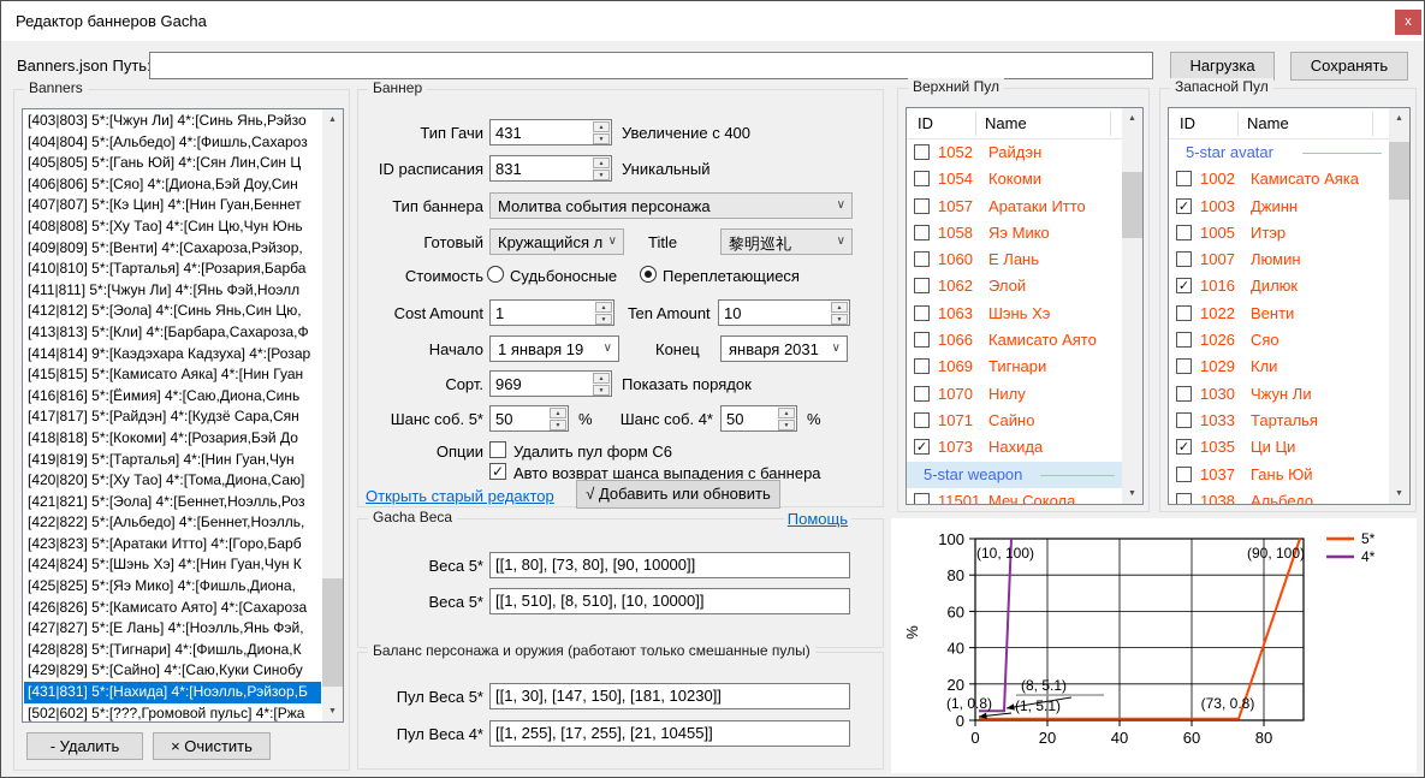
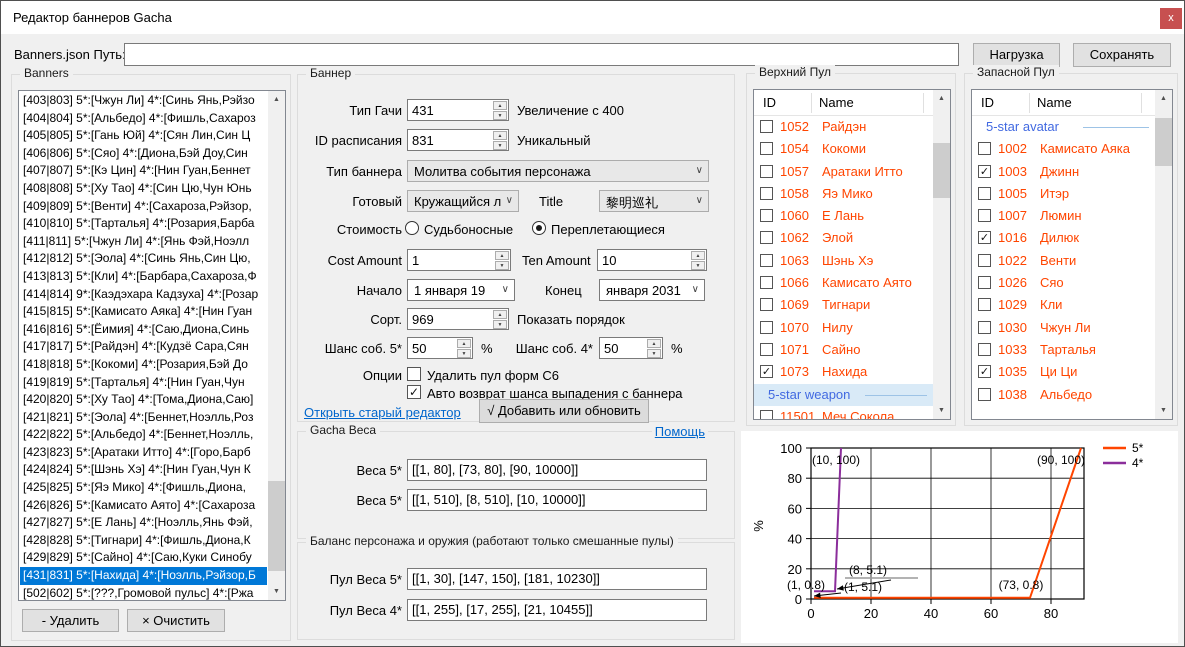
  Редактор баннеров Gacha
  x
  Banners.json Путь
  Нагрузка
  Сохранять
  Banners
  [403|803] 5*:[Чжун Ли] 4*:[Синь Янь,Рэйзо
  [404|804] 5*:[Альбедо] 4*:[Фишль,Сахароз
  [405|805] 5*:[Гань Юй] 4*:[Сян Лин,Син Ц
  [406|806] 5*:[Сяо] 4*:[Диона,Бэй Доу,Син
  [407|807] 5*:[Кэ Цин] 4*:[Нин Гуан,Беннет
  [408|808] 5*:[Ху Тао] 4*:[Син Цю,Чун Юнь
  [409|809] 5*:[Венти] 4*:[Сахароза,Рэйзор,
  [410|810] 5*:[Тарталья] 4*:[Розария,Барба
  [411|811] 5*:[Чжун Ли] 4*:[Янь Фэй,Ноэлл
  [412|812] 5*:[Эола] 4*:[Синь Янь,Син Цю,
  [413|813] 5*:[Кли] 4*:[Барбара,Сахароза,Ф
  [414|814] 9*:[Каэдэхара Кадзуха] 4*:[Розар
  [415|815] 5*:[Камисато Аяка] 4*:[Нин Гуан
  [416|816] 5*:[Ёимия] 4*:[Саю,Диона,Синь
  [417|817] 5*:[Райдэн] 4*:[Кудзё Сара,Сян
  [418|818] 5*:[Кокоми] 4*:[Розария,Бэй До
  [419|819] 5*:[Тарталья] 4*:[Нин Гуан,Чун
  [420|820] 5*:[Ху Тао] 4*:[Тома,Диона,Саю]
  [421|821] 5*:[Эола] 4*:[Беннет,Ноэлль,Роз
  [422|822] 5*:[Альбедо] 4*:[Беннет,Ноэлль,
  [423|823] 5*:[Аратаки Итто] 4*:[Горо,Барб
  [424|824] 5*:[Шэнь Хэ] 4*:[Нин Гуан,Чун К
  [425|825] 5*:[Яэ Мико] 4*:[Фишль,Диона,
  [426|826] 5*:[Камисато Аято] 4*:[Сахароза
  [427|827] 5*:[Е Лань] 4*:[Ноэлль,Янь Фэй,
  [428|828] 5*:[Тигнари] 4*:[Фишль,Диона,К
  [429|829] 5*:[Сайно] 4*:[Саю,Куки Синобу
  [431|831] 5*:[Нахида] 4*:[Ноэлль,Рэйзор,Б
  [502|602] 5*:[???,Громовой пульс] 4*:[Ржа
  - Удалить
  × Очистить
  Баннер
  Тип Гачи
  431
  Увеличение с 400
  ID расписания
  831
  Уникальный
  Тип баннера
  Молитва события персонажа
  ∨
  Готовый
  Кружащийся л
  ∨
  Title
  黎明巡礼
  ∨
  Стоимость
  Судьбоносные
  Переплетающиеся
  Cost Amount
  1
  Ten Amount
  10
  Начало
  1 января 19
  ∨
  Конец
  января 2031
  ∨
  Сорт.
  969
  Показать порядок
  Шанс соб. 5*
  50
  %
  Шанс соб. 4*
  50
  %
  Опции
  Удалить пул форм С6
  ✓
  Авто возврат шанса выпадения с баннера
  Открыть старый редактор
  √ Добавить или обновить
  Gacha Веса
  Помощь
  Веса 5*
  [[1, 80], [73, 80], [90, 10000]]
  Веса 5*
  [[1, 510], [8, 510], [10, 10000]]
  Баланс персонажа и оружия (работают только смешанные пулы)
  Пул Веса 5*
  [[1, 30], [147, 150], [181, 10230]]
  Пул Веса 4*
  [[1, 255], [17, 255], [21, 10455]]
  Верхний Пул
  ID
  Name
  1052
  Райдэн
  1054
  Кокоми
  1057
  Аратаки Итто
  1058
  Яэ Мико
  1060
  Е Лань
  1062
  Элой
  1063
  Шэнь Хэ
  1066
  Камисато Аято
  1069
  Тигнари
  1070
  Нилу
  1071
  Сайно
  ✓
  1073
  Нахида
  5-star weapon
  11501
  Меч Сокола
  Запасной Пул
  ID
  Name
  5-star avatar
  1002
  Камисато Аяка
  ✓
  1003
  Джинн
  1005
  Итэр
  1007
  Люмин
  ✓
  1016
  Дилюк
  1022
  Венти
  1026
  Сяо
  1029
  Кли
  1030
  Чжун Ли
  1033
  Тарталья
  ✓
  1035
  Ци Ци
- 1037
- Гань Юй
  1038
  Альбедо
  0
  20
  40
  60
  80
  0
  20
  40
  60
  80
  100
  (10, 100)
  (90, 100)
  (8, 5.1)
  , 5.1)
  (1, 0.8)
  (73, 0.8)
  5*
  4*
